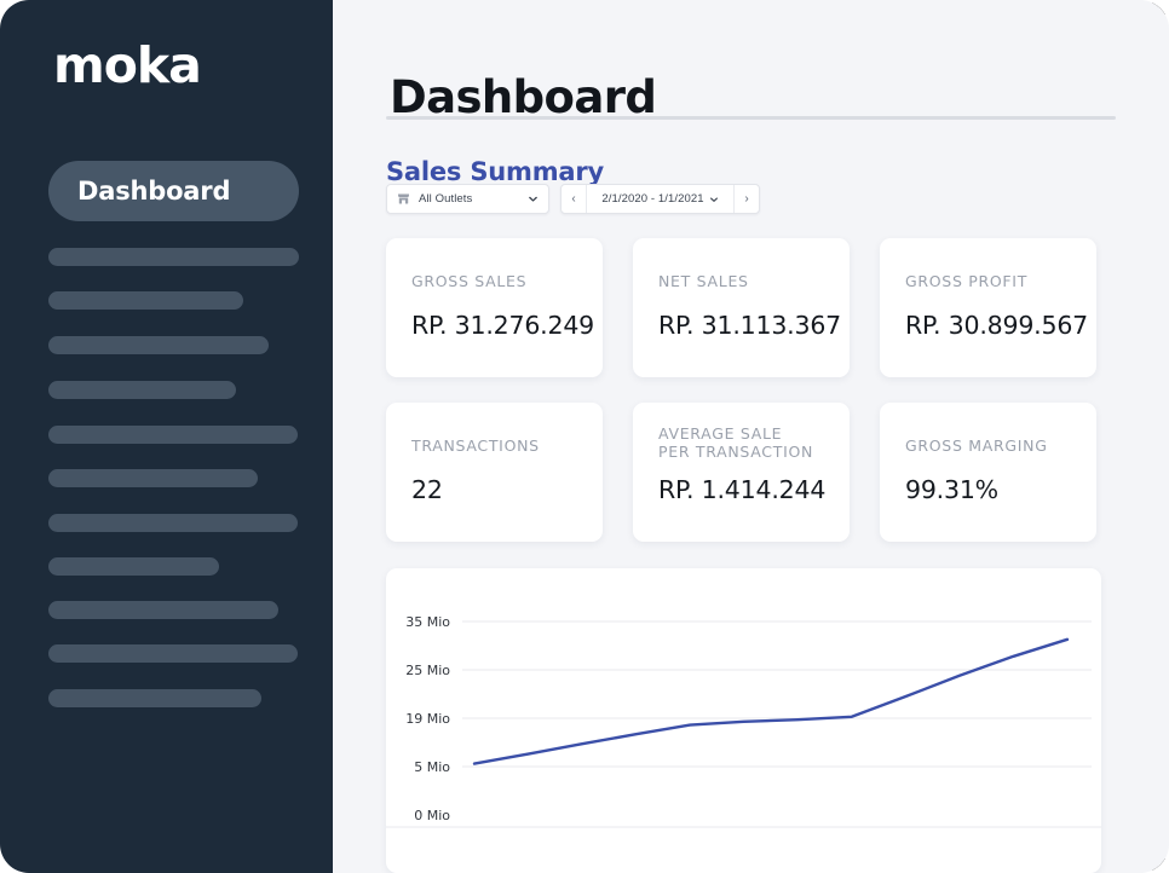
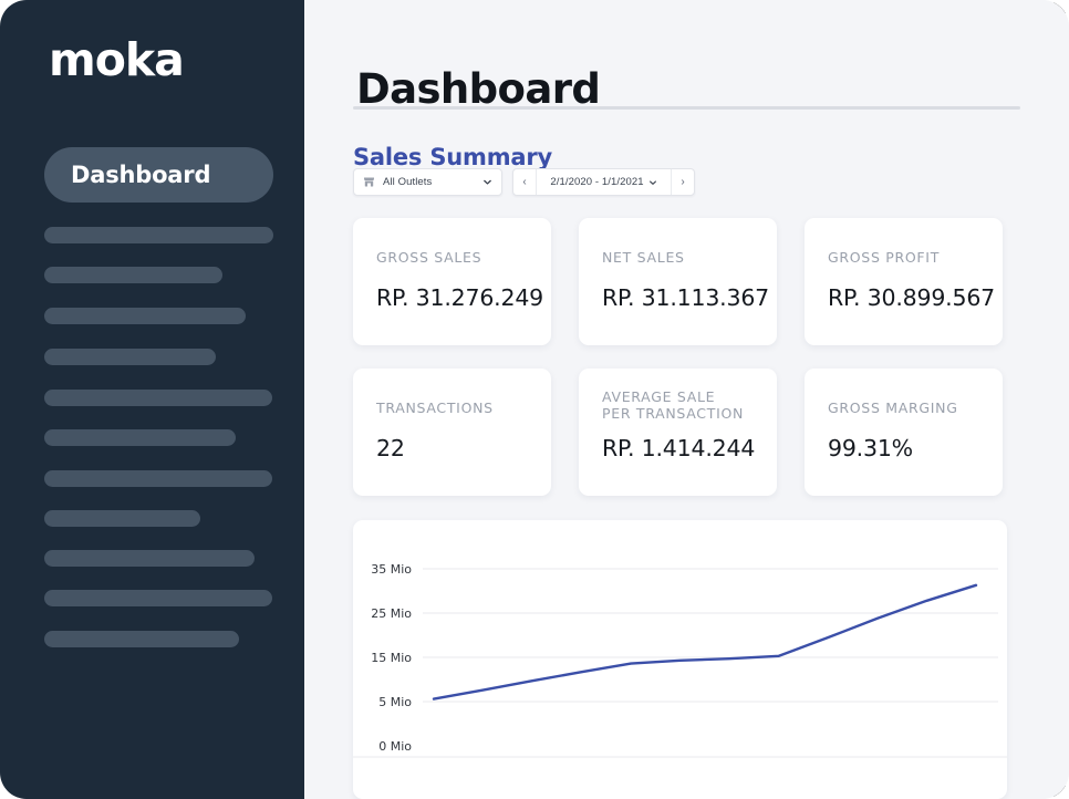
  moka
  Dashboard
  Dashboard
  Sales Summary
  All Outlets
  ‹
  2/1/2020 - 1/1/2021
  ›
  GROSS SALES
  RP. 31.276.249
  NET SALES
  RP. 31.113.367
  GROSS PROFIT
  RP. 30.899.567
  TRANSACTIONS
  22
  AVERAGE SALE
  PER TRANSACTION
  RP. 1.414.244
  GROSS MARGING
  99.31%
  0 Mio
  5 Mio
- 19 Mio
+ 15 Mio
  25 Mio
  35 Mio
